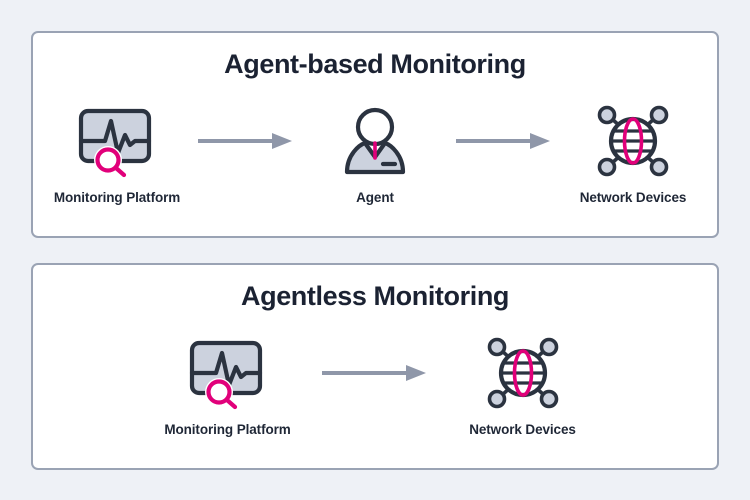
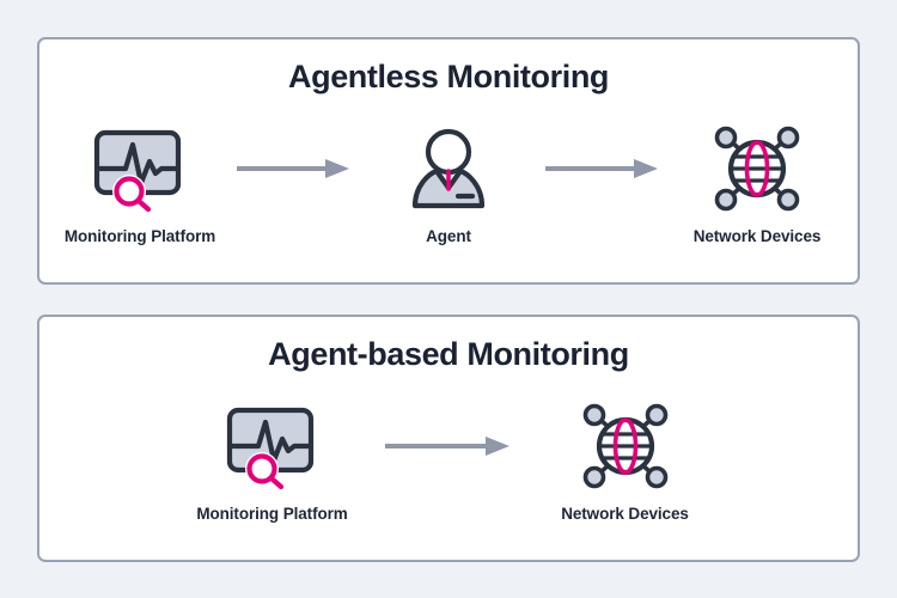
- Agent-based Monitoring
+ Agentless Monitoring
  Monitoring Platform
  Agent
  Network Devices
- Agentless Monitoring
+ Agent-based Monitoring
  Monitoring Platform
  Network Devices
